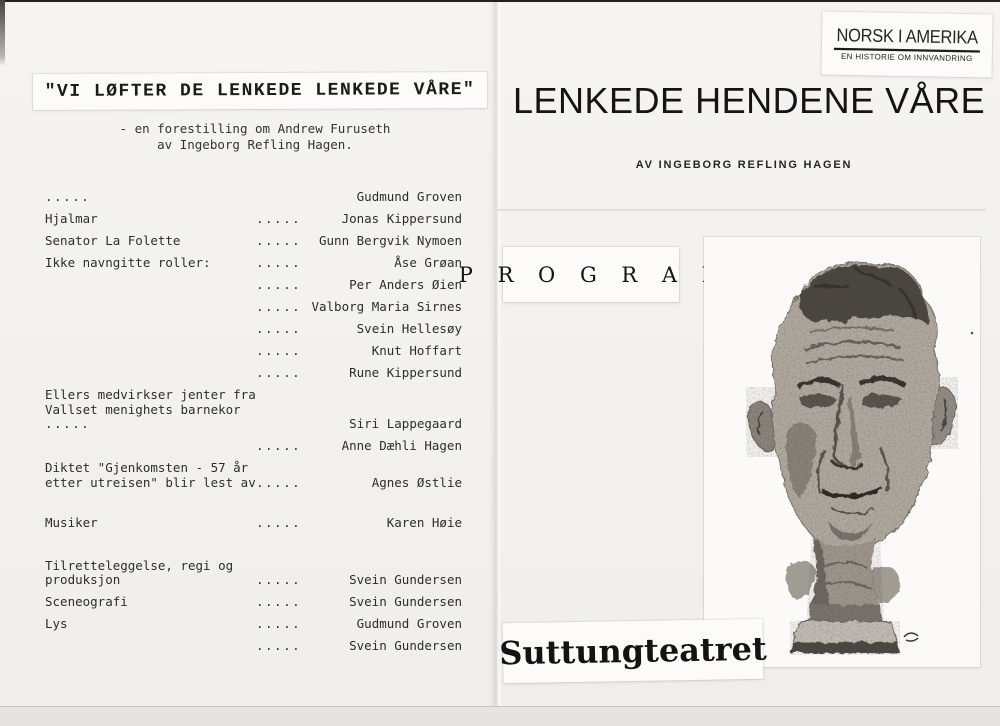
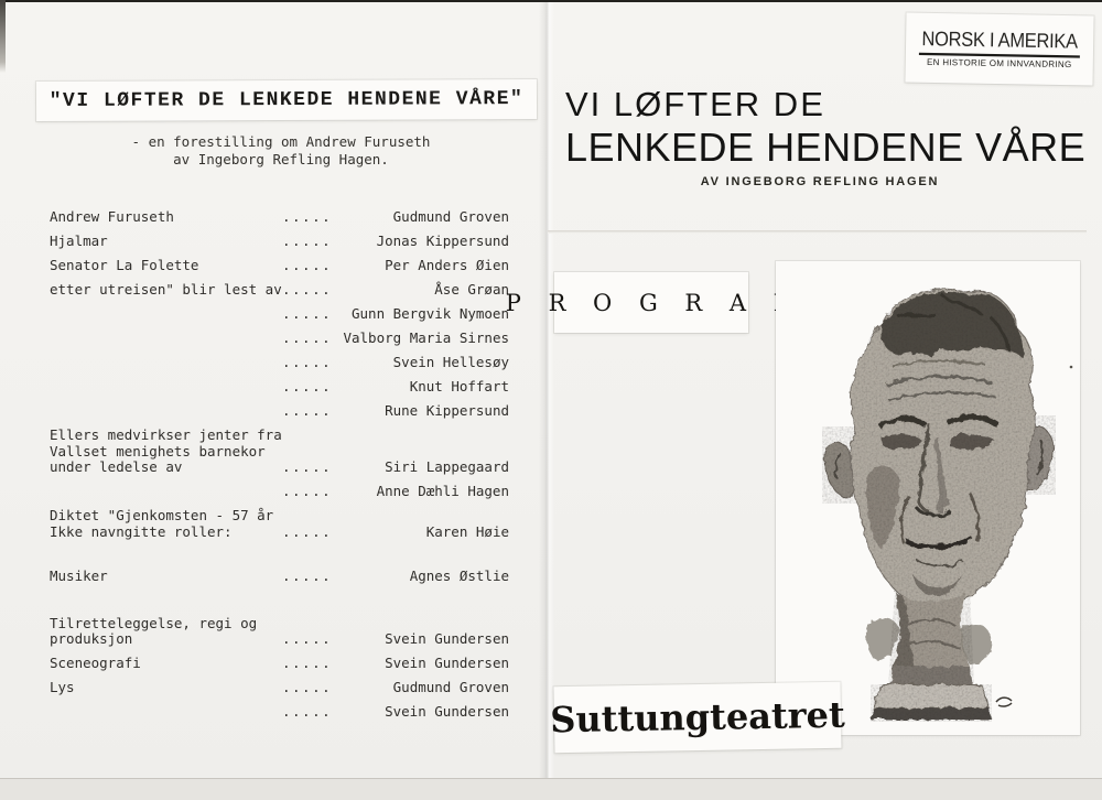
- "VI LØFTER DE LENKEDE LENKEDE VÅRE"
+ "VI LØFTER DE LENKEDE HENDENE VÅRE"
  - en forestilling om Andrew Furuseth
  av Ingeborg Refling Hagen.
+ Andrew Furuseth
  .....
  Gudmund Groven
  Hjalmar
  .....
  Jonas Kippersund
  Senator La Folette
  .....
- Gunn Bergvik Nymoen
+ Per Anders Øien
- Ikke navngitte roller:
+ etter utreisen" blir lest av
  .....
  Åse Grøan
  .....
- Per Anders Øien
+ Gunn Bergvik Nymoen
  .....
  Valborg Maria Sirnes
  .....
  Svein Hellesøy
  .....
  Knut Hoffart
  .....
  Rune Kippersund
  Ellers medvirkser jenter fra
  Vallset menighets barnekor
+ under ledelse av
  .....
  Siri Lappegaard
  .....
  Anne Dæhli Hagen
  Diktet "Gjenkomsten - 57 år
- etter utreisen" blir lest av
+ Ikke navngitte roller:
  .....
- Agnes Østlie
+ Karen Høie
  Musiker
  .....
- Karen Høie
+ Agnes Østlie
  Tilretteleggelse, regi og
  produksjon
  .....
  Svein Gundersen
  Sceneografi
  .....
  Svein Gundersen
  Lys
  .....
  Gudmund Groven
  .....
  Svein Gundersen
  NORSK I AMERIKA
  EN HISTORIE OM INNVANDRING
+ VI LØFTER DE
  LENKEDE HENDENE VÅRE
  AV INGEBORG REFLING HAGEN
  P R O G R A
  Suttungteatret
